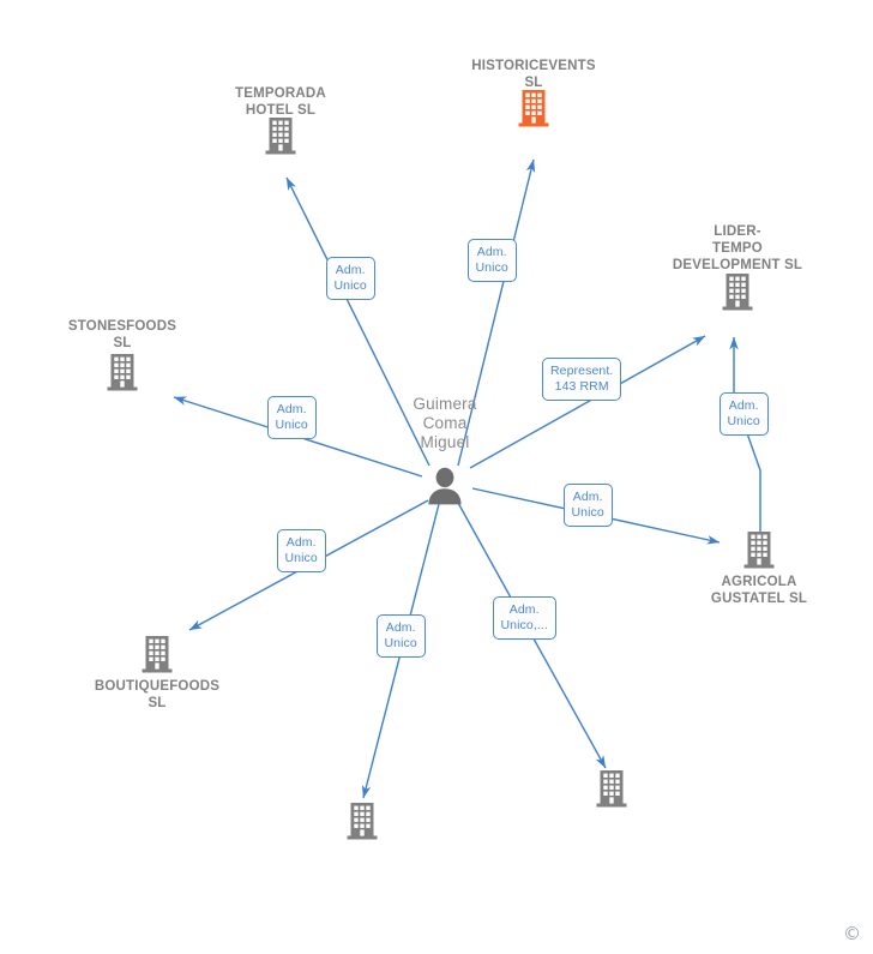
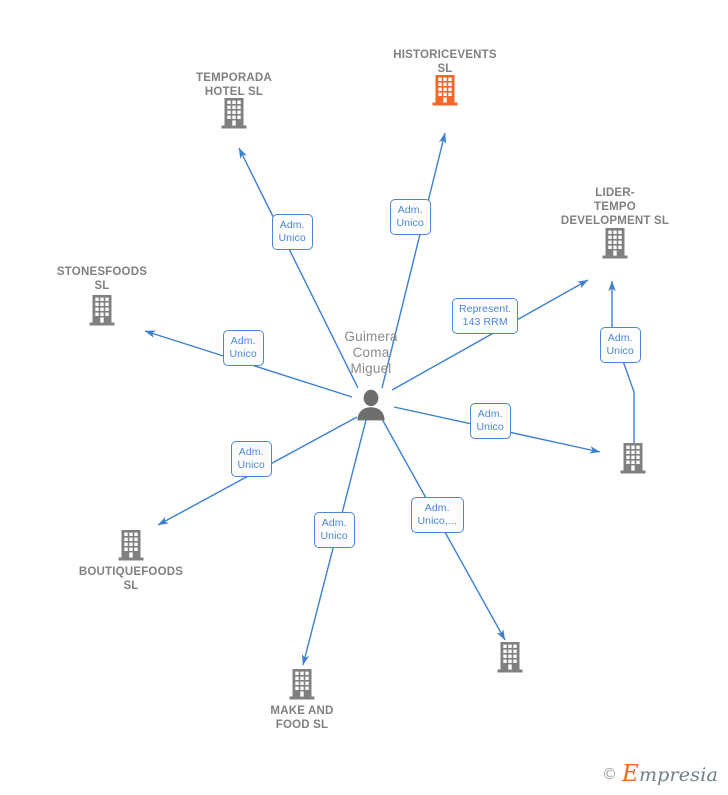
  HISTORICEVENTS
  SL
  TEMPORADA
  HOTEL SL
  STONESFOODS
  SL
  LIDER-
  TEMPO
  DEVELOPMENT SL
- AGRICOLA
- GUSTATEL SL
  BOUTIQUEFOODS
  SL
+ MAKE AND
+ FOOD SL
  Guimera
  Coma
  Miguel
  Adm.
  Unico
  Adm.
  Unico
  Adm.
  Unico
  Represent.
  143 RRM
  Adm.
  Unico
  Adm.
  Unico
  Adm.
  Unico
  Adm.
  Unico,...
  Adm.
  Unico
  ©
+ Empresia
